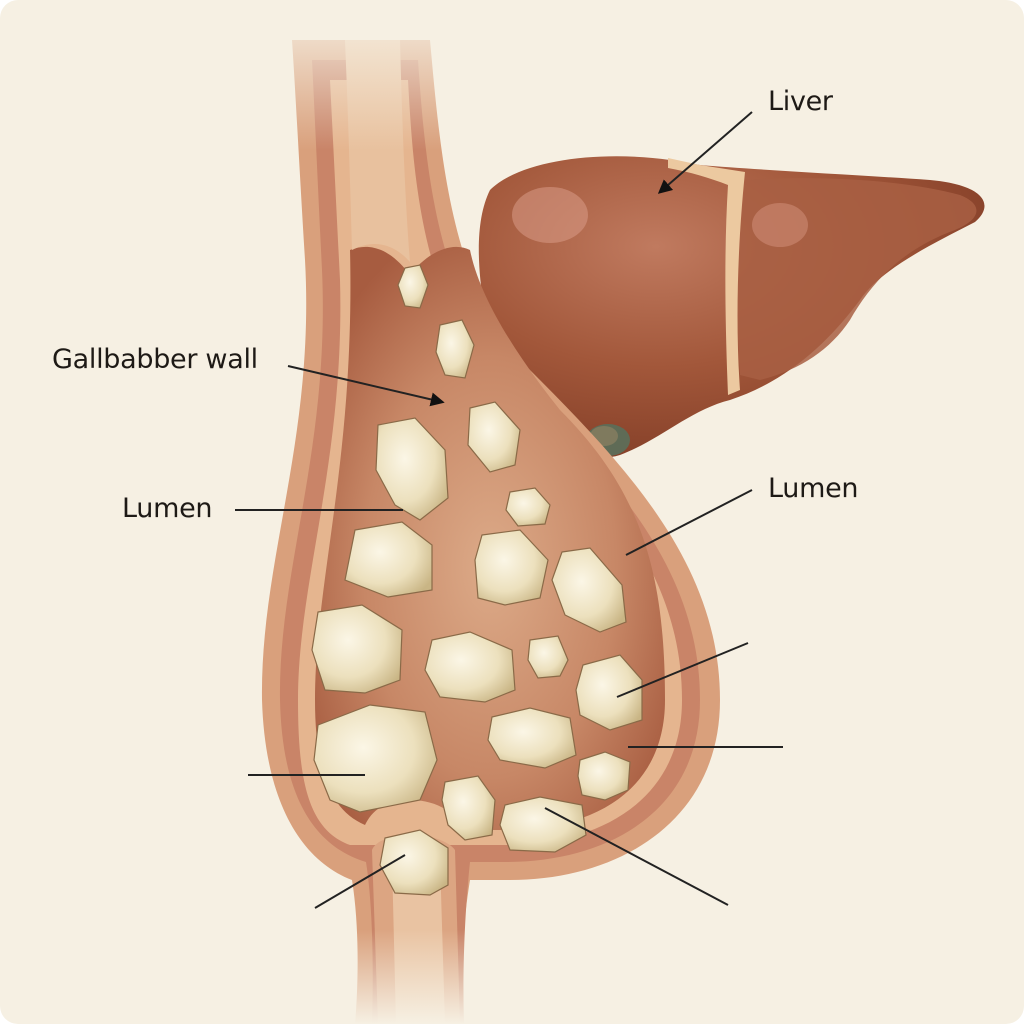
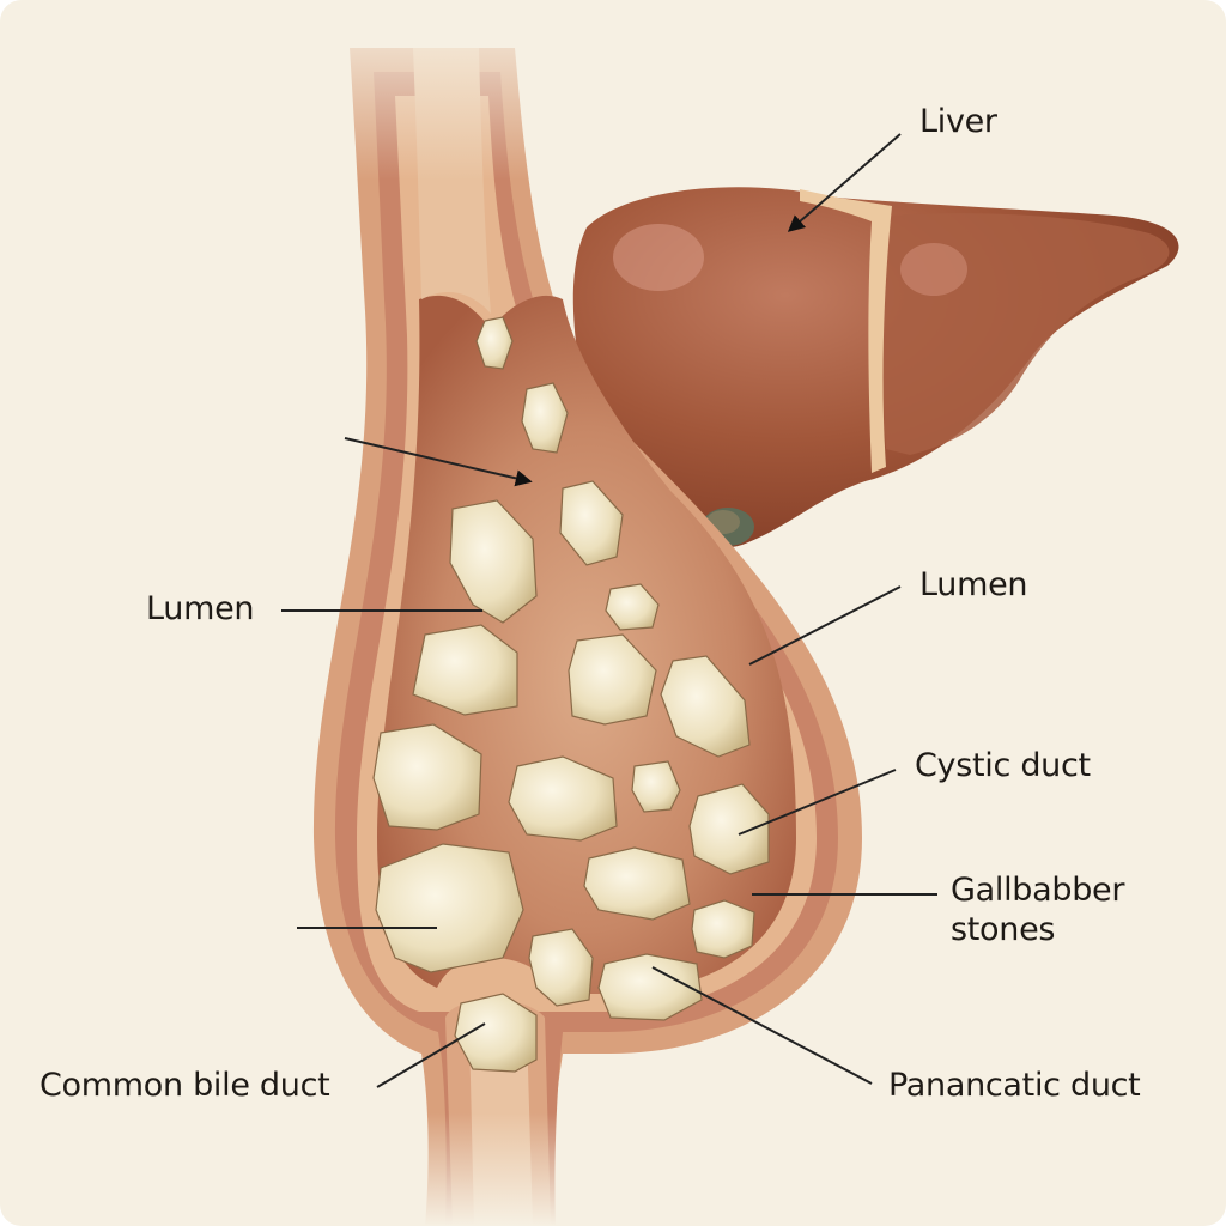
  Liver
- Gallbabber wall
  Lumen
  Lumen
+ Cystic duct
+ Gallbabber
+ stones
+ Common bile duct
+ Panancatic duct
